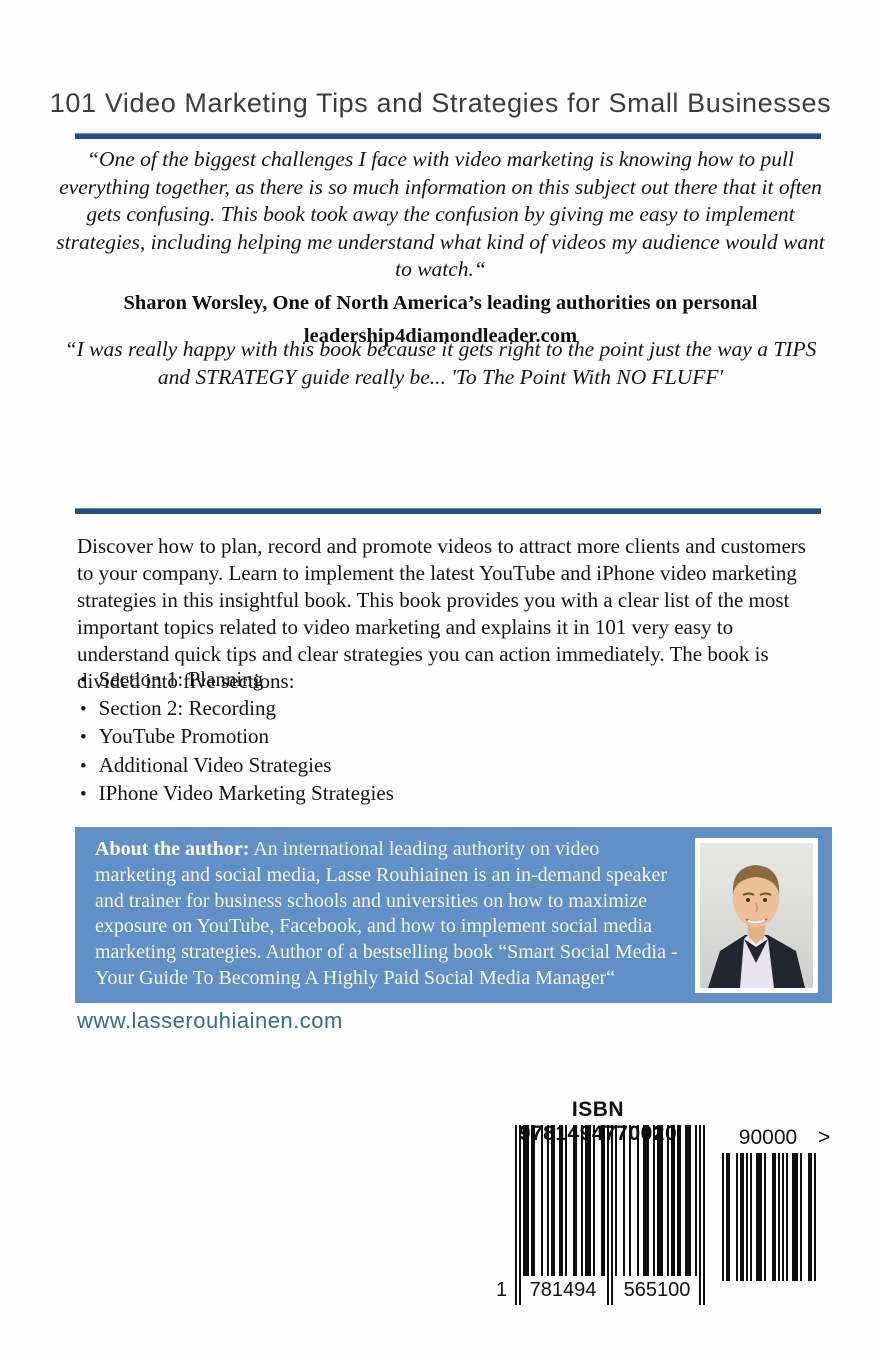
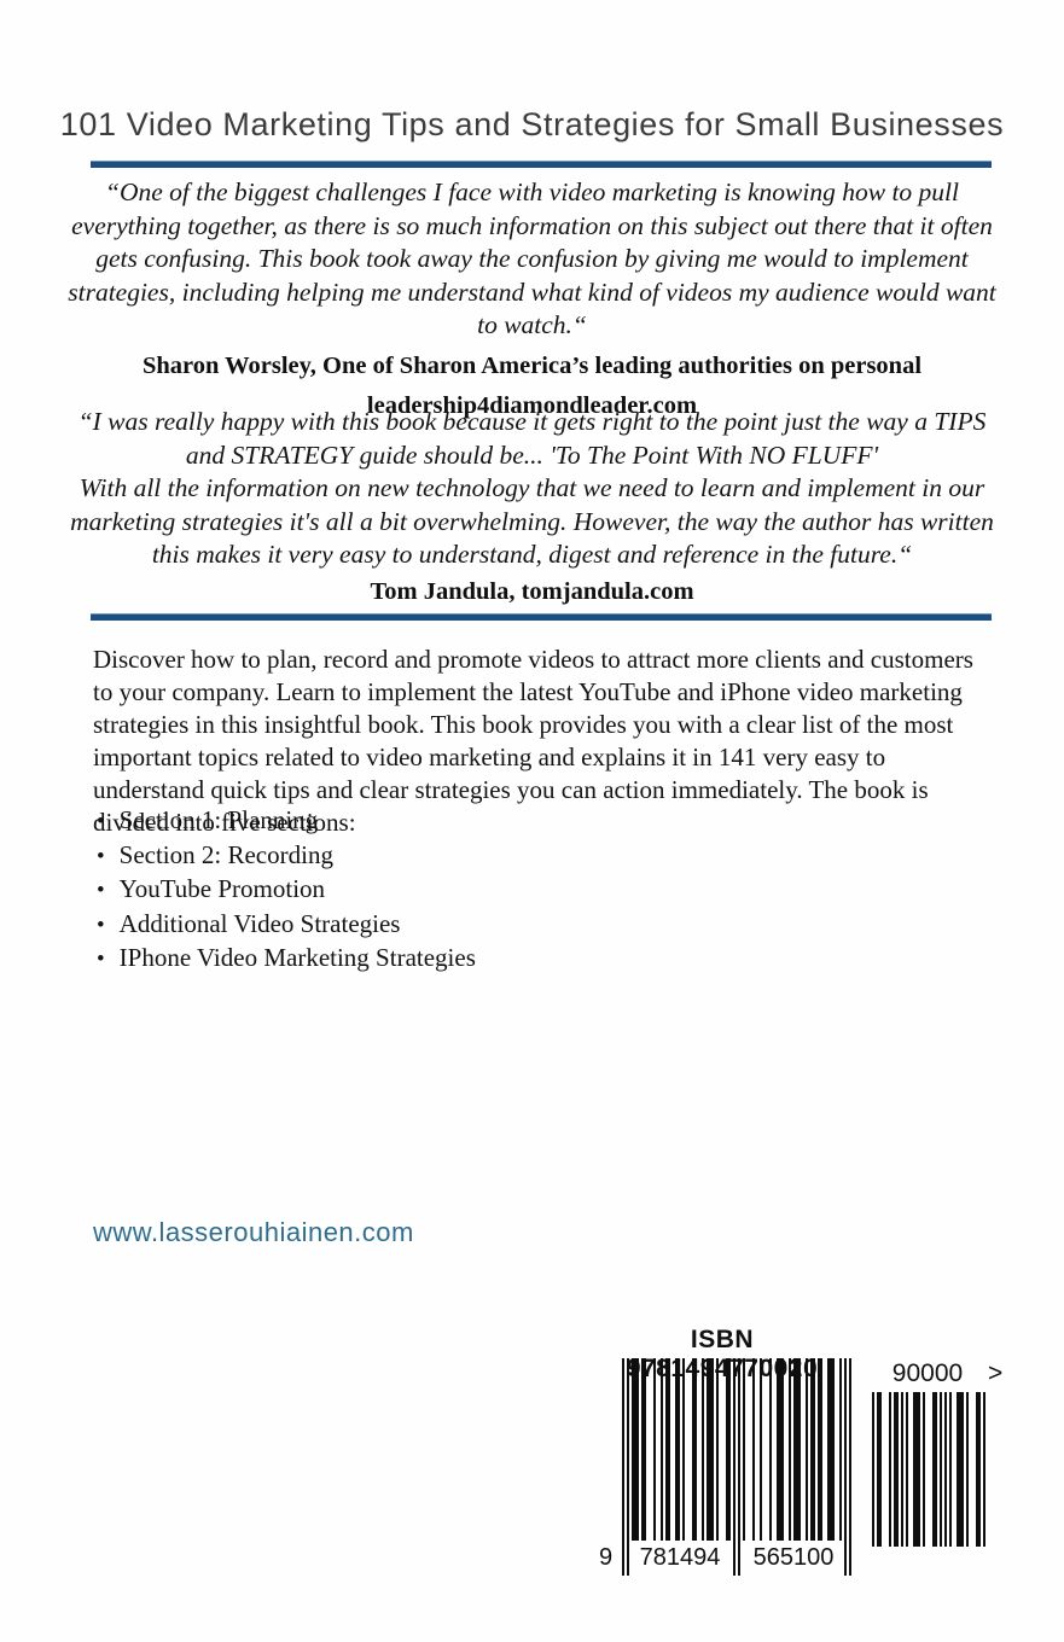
  101 Video Marketing Tips and Strategies for Small Businesses
- “One of the biggest challenges I face with video marketing is knowing how to pull everything together, as there is so much information on this subject out there that it often gets confusing. This book took away the confusion by giving me easy to implement strategies, including helping me understand what kind of videos my audience would want to watch.“
+ “One of the biggest challenges I face with video marketing is knowing how to pull everything together, as there is so much information on this subject out there that it often gets confusing. This book took away the confusion by giving me would to implement strategies, including helping me understand what kind of videos my audience would want to watch.“
- Sharon Worsley, One of North America’s leading authorities on personal
+ Sharon Worsley, One of Sharon America’s leading authorities on personal
  leadership4diamondleader.com
- “I was really happy with this book because it gets right to the point just the way a TIPS and STRATEGY guide really be... 'To The Point With NO FLUFF'
+ “I was really happy with this book because it gets right to the point just the way a TIPS and STRATEGY guide should be... 'To The Point With NO FLUFF'
+ With all the information on new technology that we need to learn and implement in our marketing strategies it's all a bit overwhelming. However, the way the author has written this makes it very easy to understand, digest and reference in the future.“
+ Tom Jandula, tomjandula.com
- Discover how to plan, record and promote videos to attract more clients and customers to your company. Learn to implement the latest YouTube and iPhone video marketing strategies in this insightful book. This book provides you with a clear list of the most important topics related to video marketing and explains it in 101 very easy to understand quick tips and clear strategies you can action immediately. The book is divided into five sections:
+ Discover how to plan, record and promote videos to attract more clients and customers to your company. Learn to implement the latest YouTube and iPhone video marketing strategies in this insightful book. This book provides you with a clear list of the most important topics related to video marketing and explains it in 141 very easy to understand quick tips and clear strategies you can action immediately. The book is divided into five sections:
  Section 1: Planning
  Section 2: Recording
  YouTube Promotion
  Additional Video Strategies
  IPhone Video Marketing Strategies
- About the author: An international leading authority on video marketing and social media, Lasse Rouhiainen is an in-demand speaker and trainer for business schools and universities on how to maximize exposure on YouTube, Facebook, and how to implement social media marketing strategies. Author of a bestselling book “Smart Social Media - Your Guide To Becoming A Highly Paid Social Media Manager“
  www.lasserouhiainen.com
- 1
+ 9
  781494
  565100
  90000
  >
